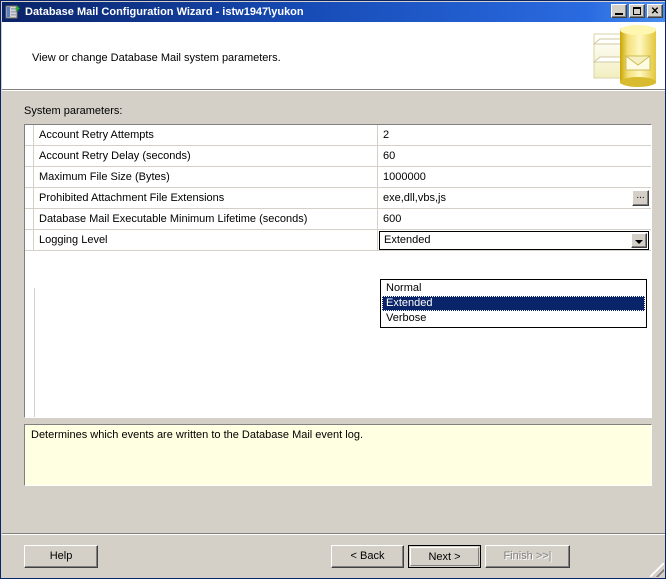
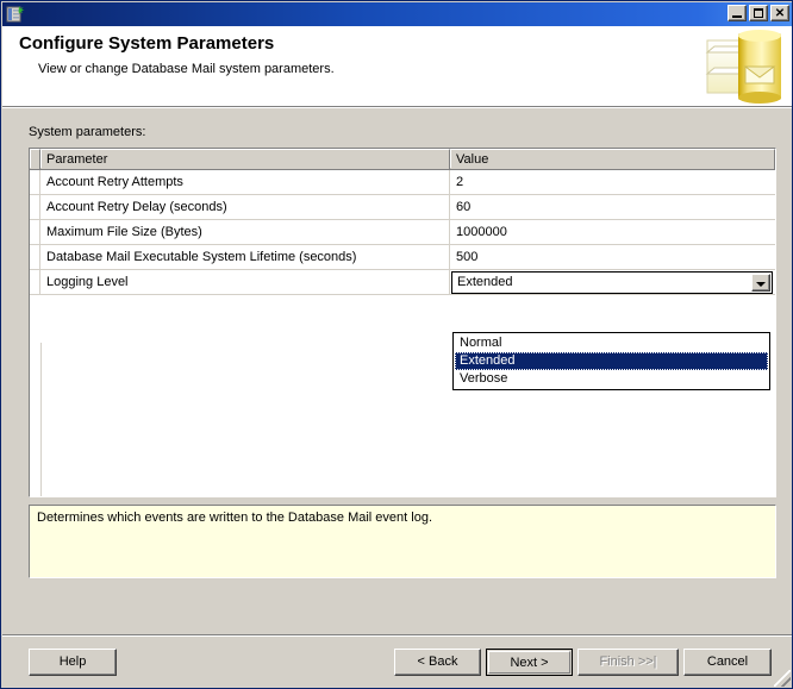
- Database Mail Configuration Wizard - istw1947\yukon
  ✕
+ Configure System Parameters
  View or change Database Mail system parameters.
  System parameters:
+ Parameter
+ Value
  Account Retry Attempts
  2
  Account Retry Delay (seconds)
  60
  Maximum File Size (Bytes)
  1000000
- Prohibited Attachment File Extensions
- exe,dll,vbs,js
- ...
- Database Mail Executable Minimum Lifetime (seconds)
+ Database Mail Executable System Lifetime (seconds)
- 600
+ 500
  Logging Level
  Extended
  Normal
  Extended
  Verbose
  Determines which events are written to the Database Mail event log.
  Help
  < Back
  Next >
  Finish >>|
+ Cancel
